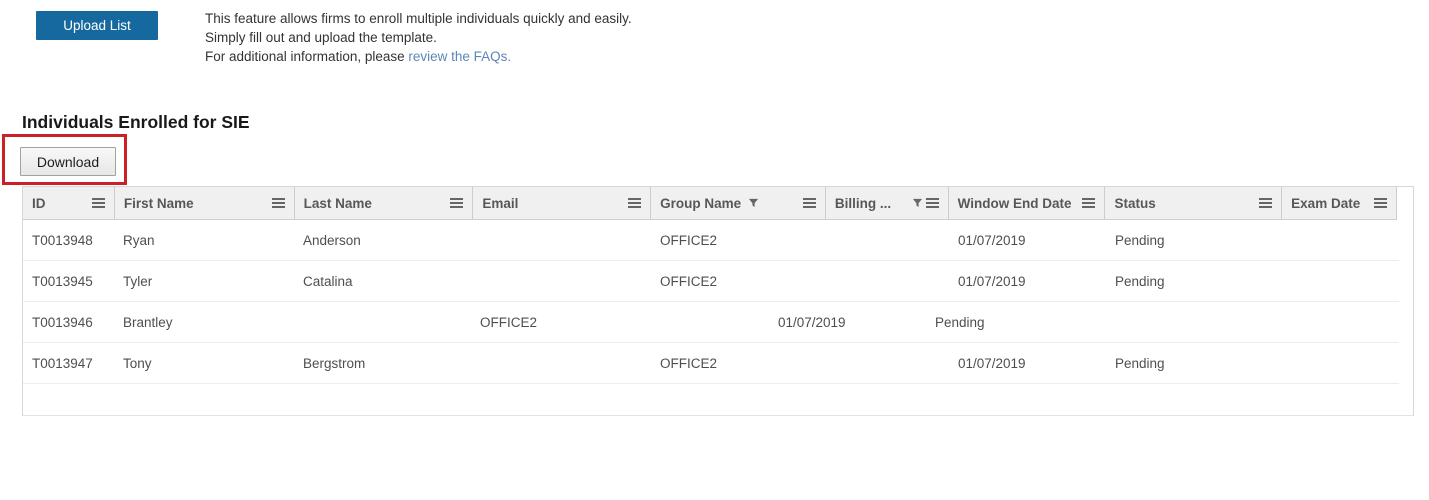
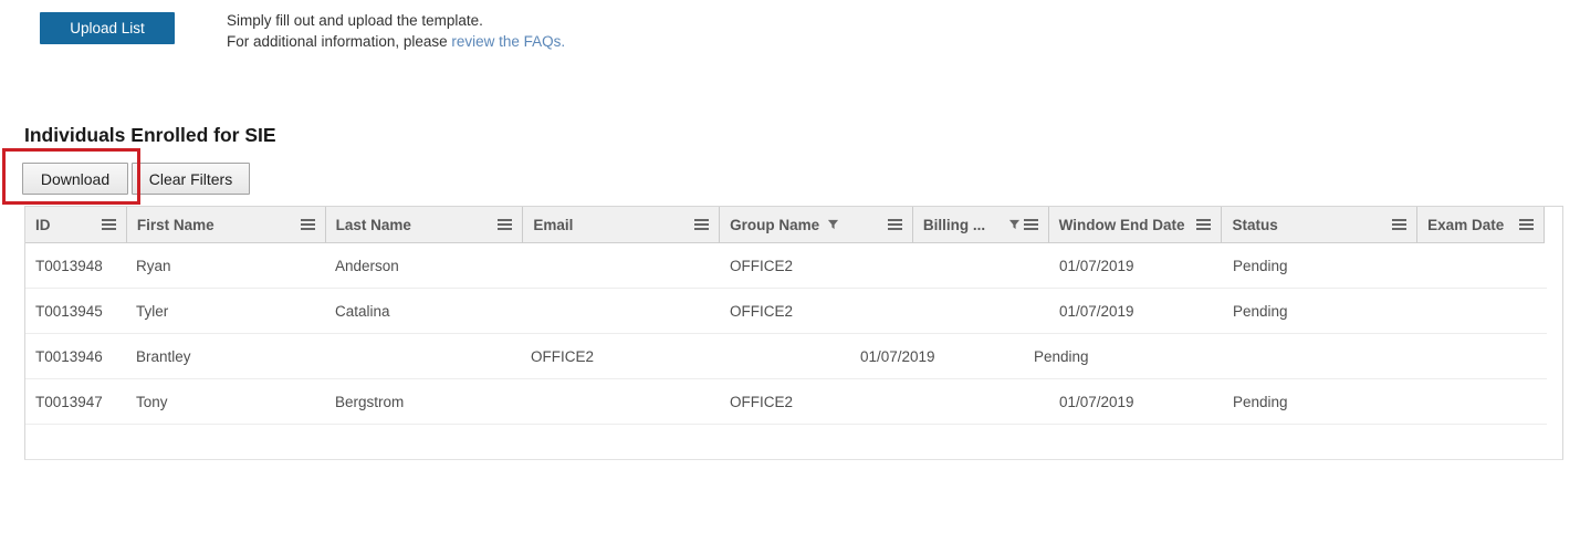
  Upload List
- This feature allows firms to enroll multiple individuals quickly and easily.
  Simply fill out and upload the template.
  For additional information, please review the FAQs.
  Individuals Enrolled for SIE
  Download
+ Clear Filters
  ID
  First Name
  Last Name
  Email
  Group Name
  Billing ...
  Window End Date
  Status
  Exam Date
  T0013948
  Ryan
  Anderson
  OFFICE2
  01/07/2019
  Pending
  T0013945
  Tyler
  Catalina
  OFFICE2
  01/07/2019
  Pending
  T0013946
  Brantley
  OFFICE2
  01/07/2019
  Pending
  T0013947
  Tony
  Bergstrom
  OFFICE2
  01/07/2019
  Pending
